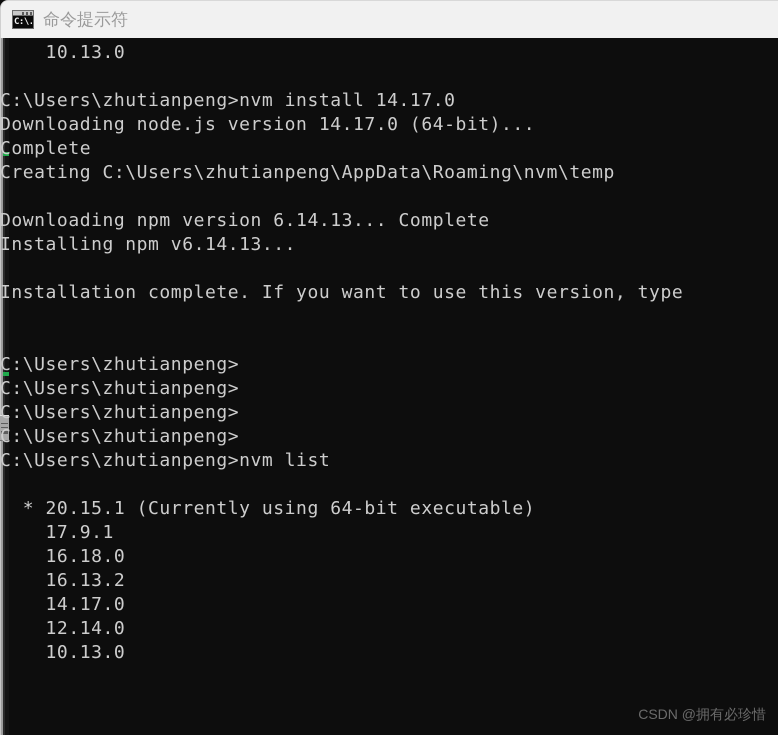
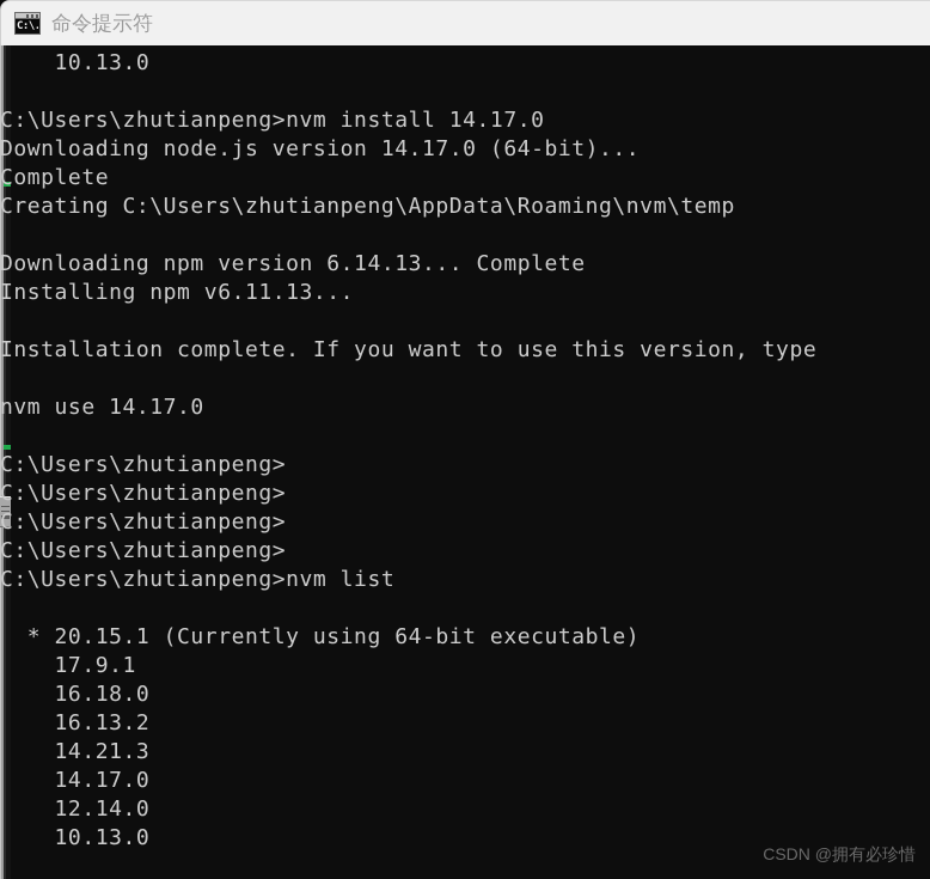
  C:\.
  命令提示符
  10.13.0
  C:\Users\zhutianpeng>nvm install 14.17.0
  Downloading node.js version 14.17.0 (64-bit)...
  Complete
  Creating C:\Users\zhutianpeng\AppData\Roaming\nvm\temp
  Downloading npm version 6.14.13... Complete
- Installing npm v6.14.13...
+ Installing npm v6.11.13...
  Installation complete. If you want to use this version, type
+ nvm use 14.17.0
  C:\Users\zhutianpeng>
  C:\Users\zhutianpeng>
  C:\Users\zhutianpeng>
  C:\Users\zhutianpeng>
  C:\Users\zhutianpeng>nvm list
  * 20.15.1 (Currently using 64-bit executable)
  17.9.1
  16.18.0
  16.13.2
+ 14.21.3
  14.17.0
  12.14.0
  10.13.0
  CSDN @拥有必珍惜
